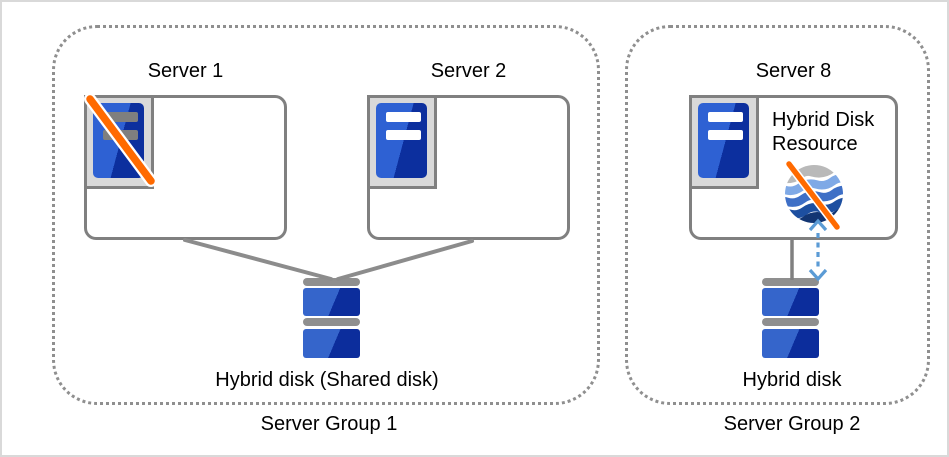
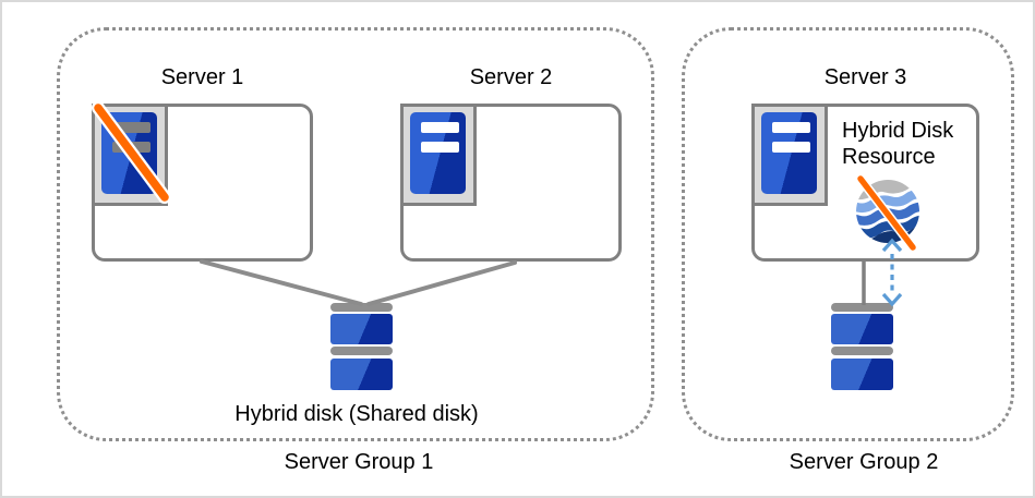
  Server 1
  Server 2
- Server 8
+ Server 3
  Hybrid Disk Resource
  Hybrid disk (Shared disk)
- Hybrid disk
  Server Group 1
  Server Group 2
